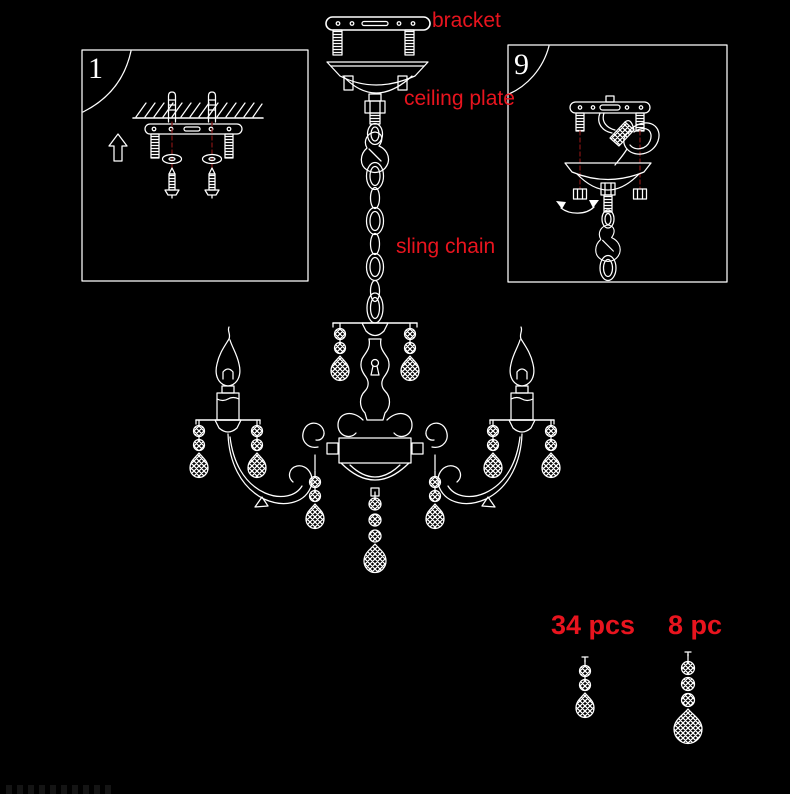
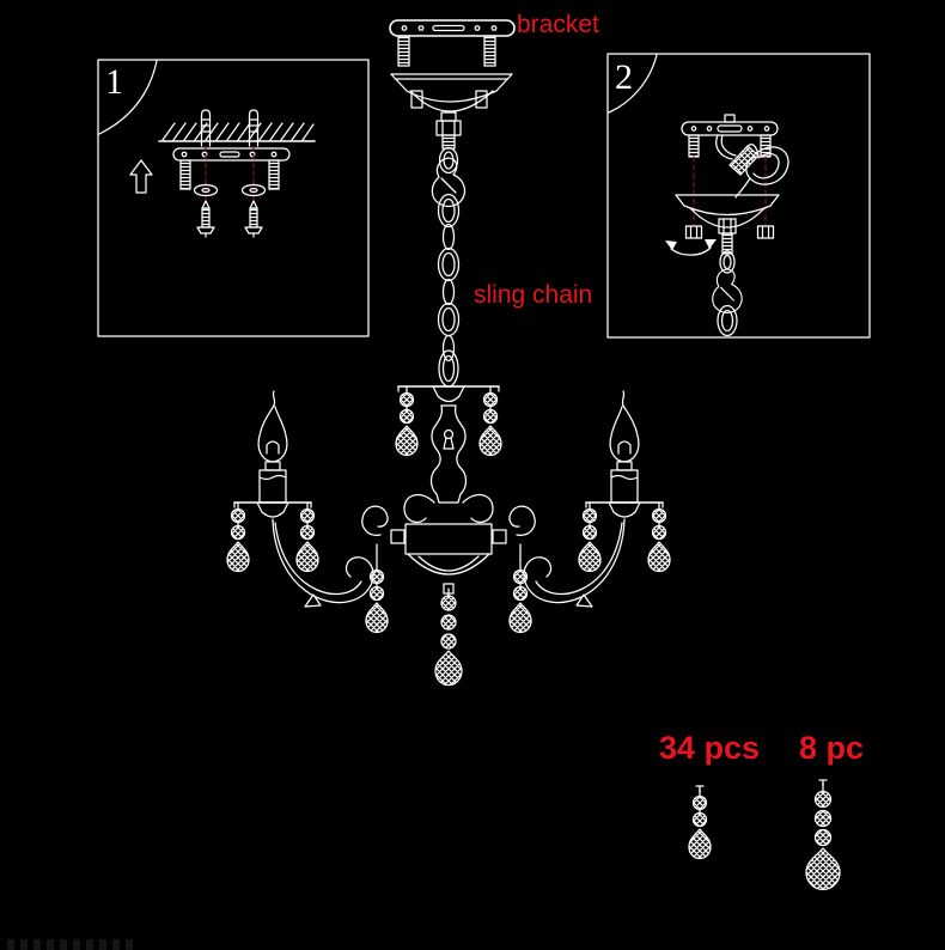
  bracket
- ceiling plate
  sling chain
  1
- 9
+ 2
  34 pcs
  8 pc
